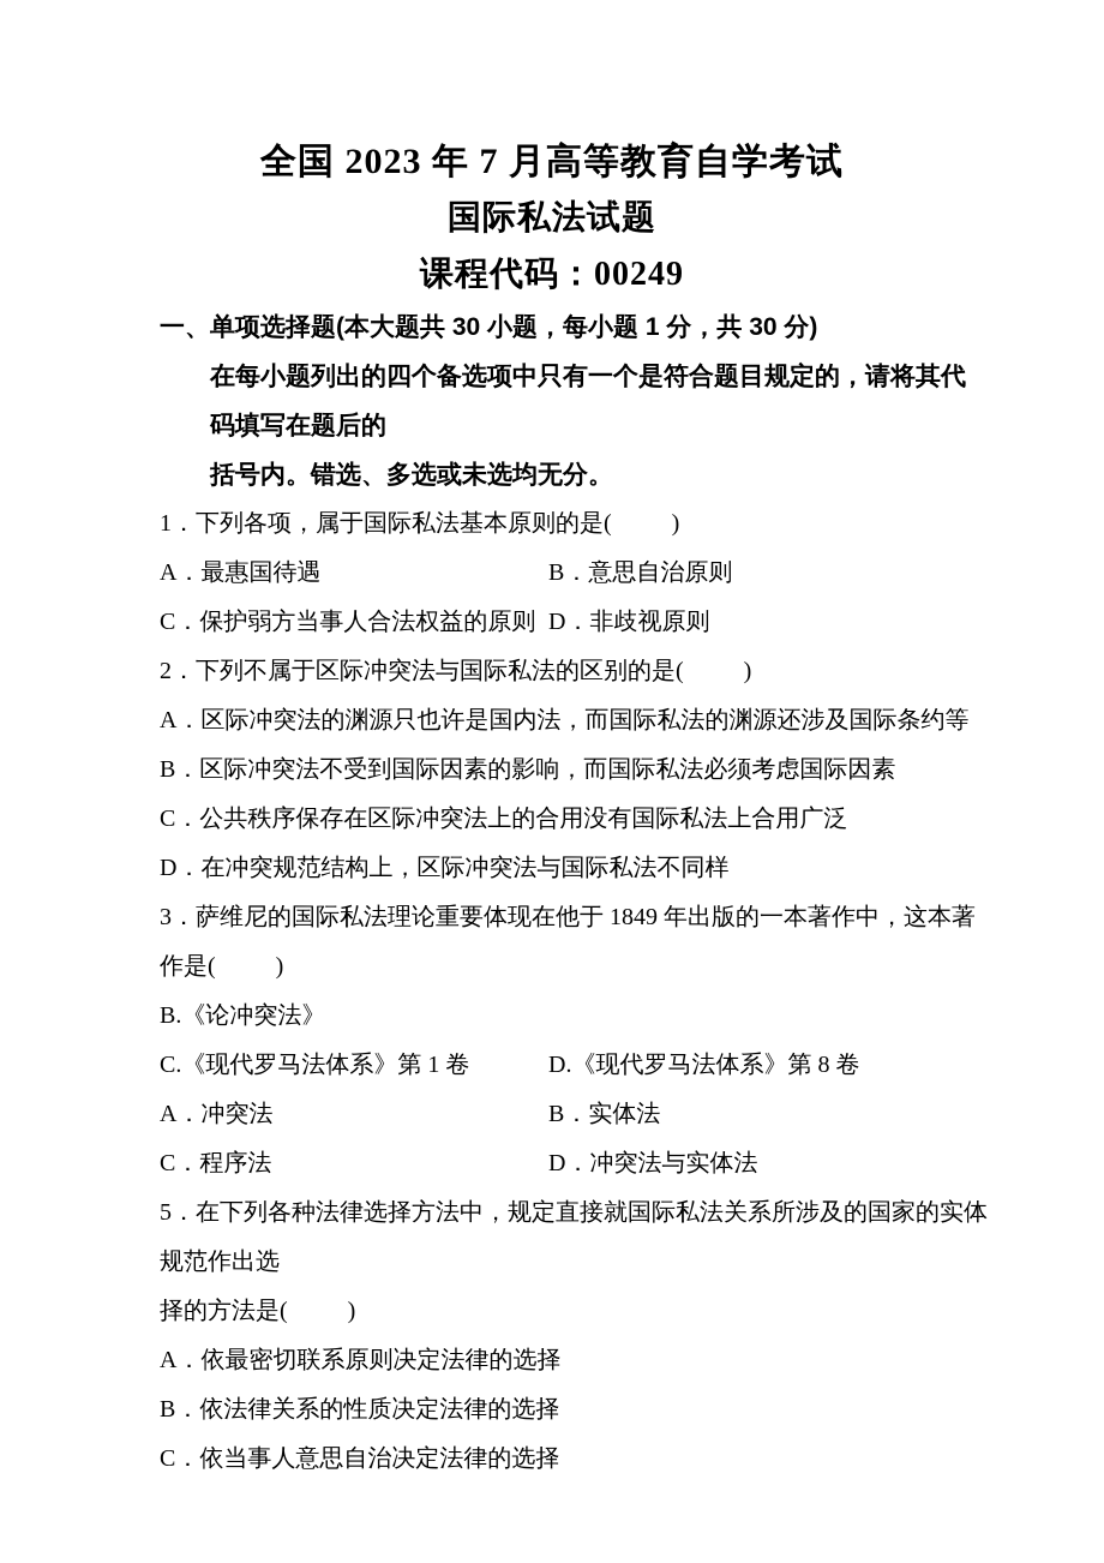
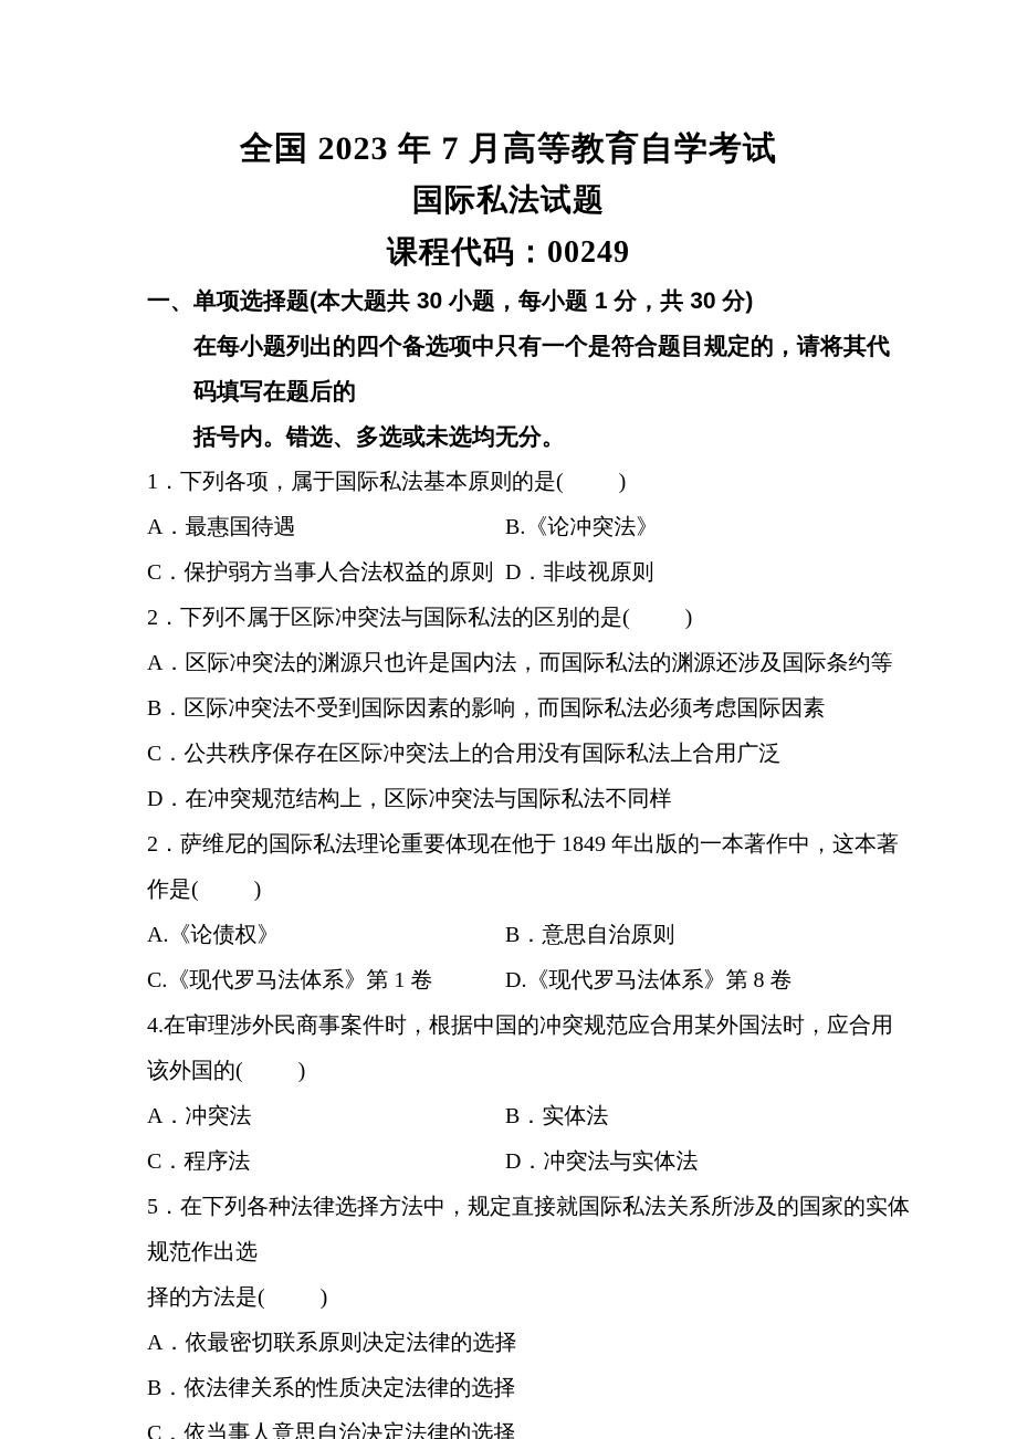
  全国 2023 年 7 月高等教育自学考试
  国际私法试题
  课程代码：00249
  一、单项选择题(本大题共 30 小题，每小题 1 分，共 30 分)
  在每小题列出的四个备选项中只有一个是符合题目规定的，请将其代码填写在题后的
  括号内。错选、多选或未选均无分。
  1．下列各项，属于国际私法基本原则的是( )
  A．最惠国待遇
- B．意思自治原则
+ B.《论冲突法》
  C．保护弱方当事人合法权益的原则
  D．非歧视原则
  2．下列不属于区际冲突法与国际私法的区别的是( )
  A．区际冲突法的渊源只也许是国内法，而国际私法的渊源还涉及国际条约等
  B．区际冲突法不受到国际因素的影响，而国际私法必须考虑国际因素
  C．公共秩序保存在区际冲突法上的合用没有国际私法上合用广泛
  D．在冲突规范结构上，区际冲突法与国际私法不同样
- 3．萨维尼的国际私法理论重要体现在他于 1849 年出版的一本著作中，这本著作是( )
+ 2．萨维尼的国际私法理论重要体现在他于 1849 年出版的一本著作中，这本著作是( )
+ A.《论债权》
- B.《论冲突法》
+ B．意思自治原则
  C.《现代罗马法体系》第 1 卷
  D.《现代罗马法体系》第 8 卷
+ 4.在审理涉外民商事案件时，根据中国的冲突规范应合用某外国法时，应合用该外国的( )
  A．冲突法
  B．实体法
  C．程序法
  D．冲突法与实体法
  5．在下列各种法律选择方法中，规定直接就国际私法关系所涉及的国家的实体规范作出选
  择的方法是( )
  A．依最密切联系原则决定法律的选择
  B．依法律关系的性质决定法律的选择
  C．依当事人意思自治决定法律的选择
